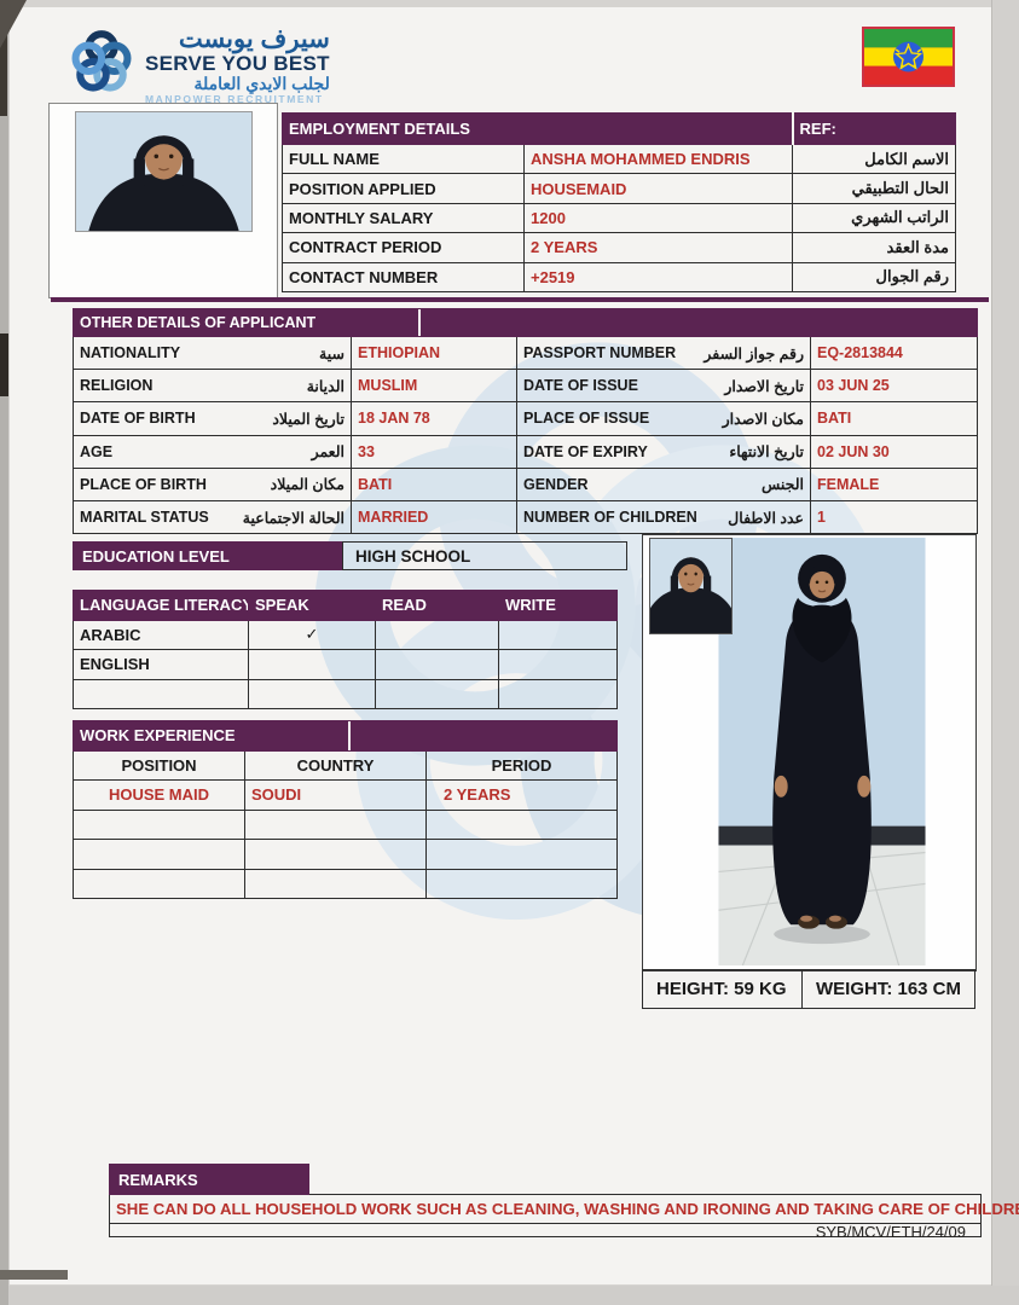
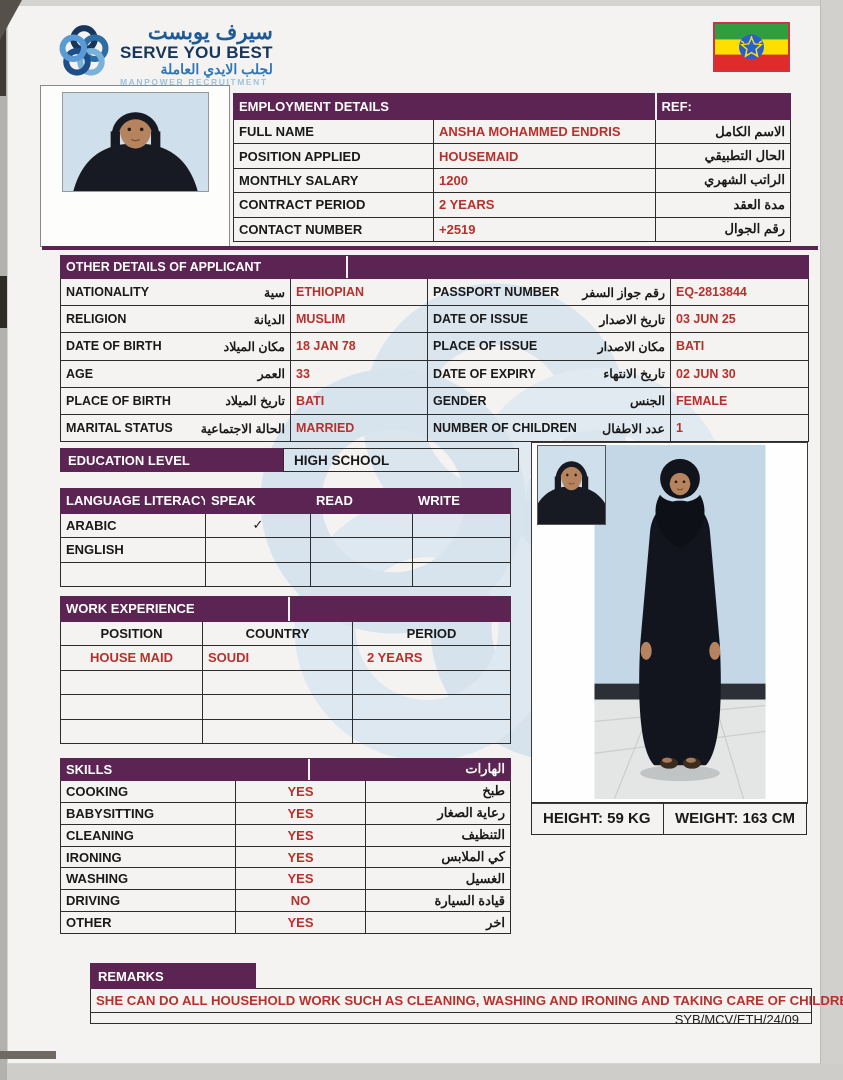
  سيرف يوبست
  SERVE YOU BEST
  لجلب الايدي العاملة
  MANPOWER RECRUITMENT
  EMPLOYMENT DETAILS	REF:
  FULL NAME	ANSHA MOHAMMED ENDRIS	الاسم الكامل
  POSITION APPLIED	HOUSEMAID	الحال التطبيقي
  MONTHLY SALARY	1200	الراتب الشهري
  CONTRACT PERIOD	2 YEARS	مدة العقد
  CONTACT NUMBER	+2519	رقم الجوال
  OTHER DETAILS OF APPLICANT
  NATIONALITY سية	ETHIOPIAN	PASSPORT NUMBER رقم جواز السفر	EQ-2813844
  RELIGION الديانة	MUSLIM	DATE OF ISSUE تاريخ الاصدار	03 JUN 25
- DATE OF BIRTH تاريخ الميلاد	18 JAN 78	PLACE OF ISSUE مكان الاصدار	BATI
+ DATE OF BIRTH مكان الميلاد	18 JAN 78	PLACE OF ISSUE مكان الاصدار	BATI
  AGE العمر	33	DATE OF EXPIRY تاريخ الانتهاء	02 JUN 30
- PLACE OF BIRTH مكان الميلاد	BATI	GENDER الجنس	FEMALE
+ PLACE OF BIRTH تاريخ الميلاد	BATI	GENDER الجنس	FEMALE
  MARITAL STATUS الحالة الاجتماعية	MARRIED	NUMBER OF CHILDREN عدد الاطفال	1
  EDUCATION LEVEL
  HIGH SCHOOL
  LANGUAGE LITERAC	SPEAK	READ	WRITE
  ARABIC	✓
  ENGLISH
  WORK EXPERIENCE
  POSITION	COUNTRY	PERIOD
  HOUSE MAID	SOUDI	2 YEARS
+ SKILLS الهارات
+ COOKING	YES	طبخ
+ BABYSITTING	YES	رعاية الصغار
+ CLEANING	YES	التنظيف
+ IRONING	YES	كي الملابس
+ WASHING	YES	الغسيل
+ DRIVING	NO	قيادة السيارة
+ OTHER	YES	اخر
  HEIGHT: 59 KG	WEIGHT: 163 CM
  REMARKS
  SHE CAN DO ALL HOUSEHOLD WORK SUCH AS CLEANING, WASHING AND IRONING AND TAKING CARE OF CHILDR
  SYB/MCV/ETH/24/09
